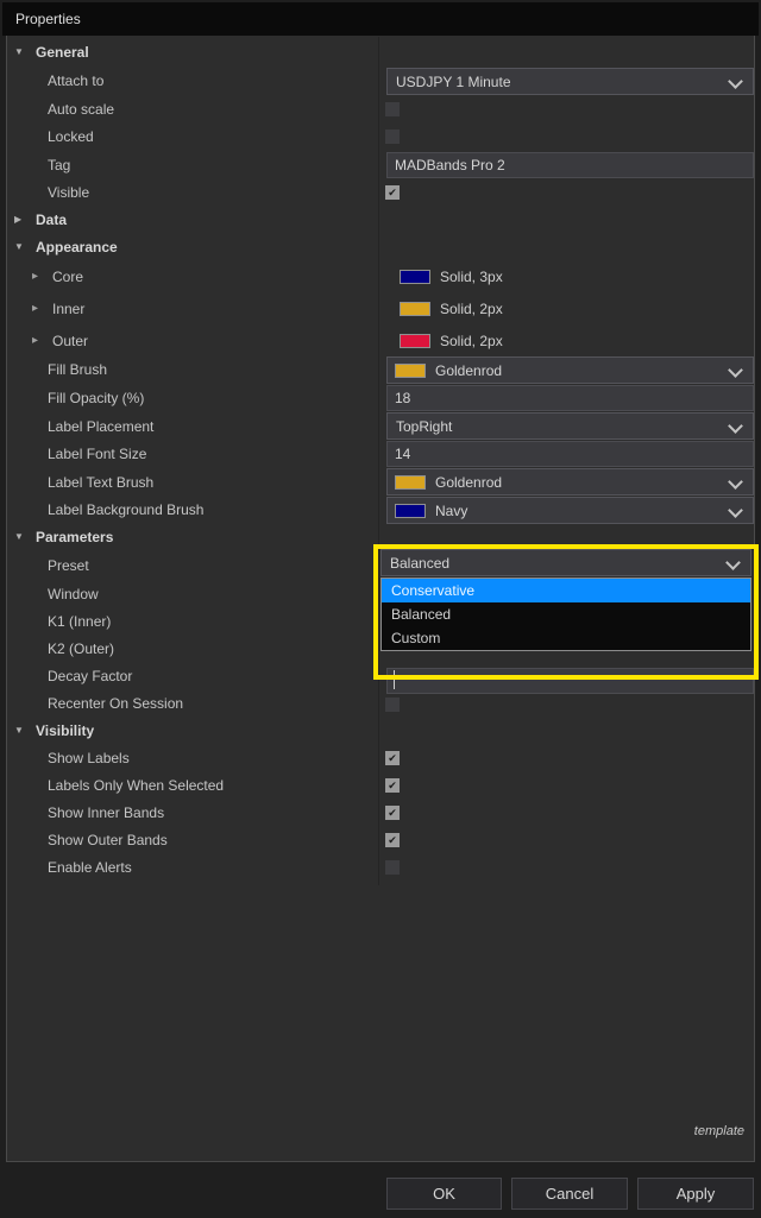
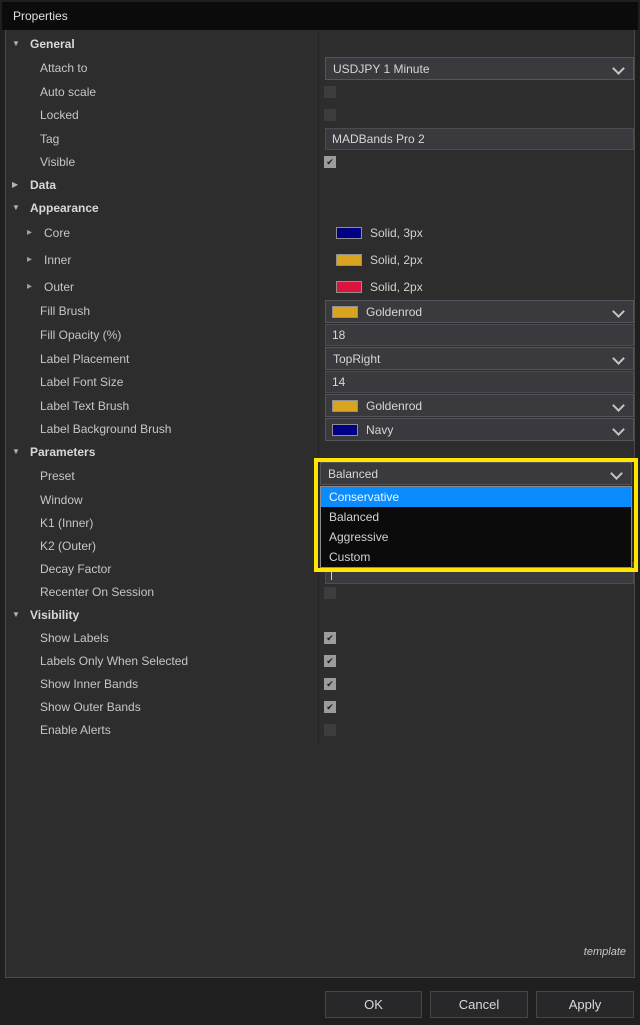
  Properties
  ▼
  General
  Attach to
  Auto scale
  Locked
  Tag
  Visible
  ▶
  Data
  ▼
  Appearance
  ▸
  Core
  ▸
  Inner
  ▸
  Outer
  Fill Brush
  Fill Opacity (%)
  Label Placement
  Label Font Size
  Label Text Brush
  Label Background Brush
  ▼
  Parameters
  Preset
  Window
  K1 (Inner)
  K2 (Outer)
  Decay Factor
  Recenter On Session
  ▼
  Visibility
  Show Labels
  Labels Only When Selected
  Show Inner Bands
  Show Outer Bands
  Enable Alerts
  USDJPY 1 Minute
  MADBands Pro 2
  ✔
  Solid, 3px
  Solid, 2px
  Solid, 2px
  Goldenrod
  18
  TopRight
  14
  Goldenrod
  Navy
  Balanced
  Conservative
  Balanced
+ Aggressive
  Custom
  ✔
  ✔
  ✔
  ✔
  template
  OK
  Cancel
  Apply
